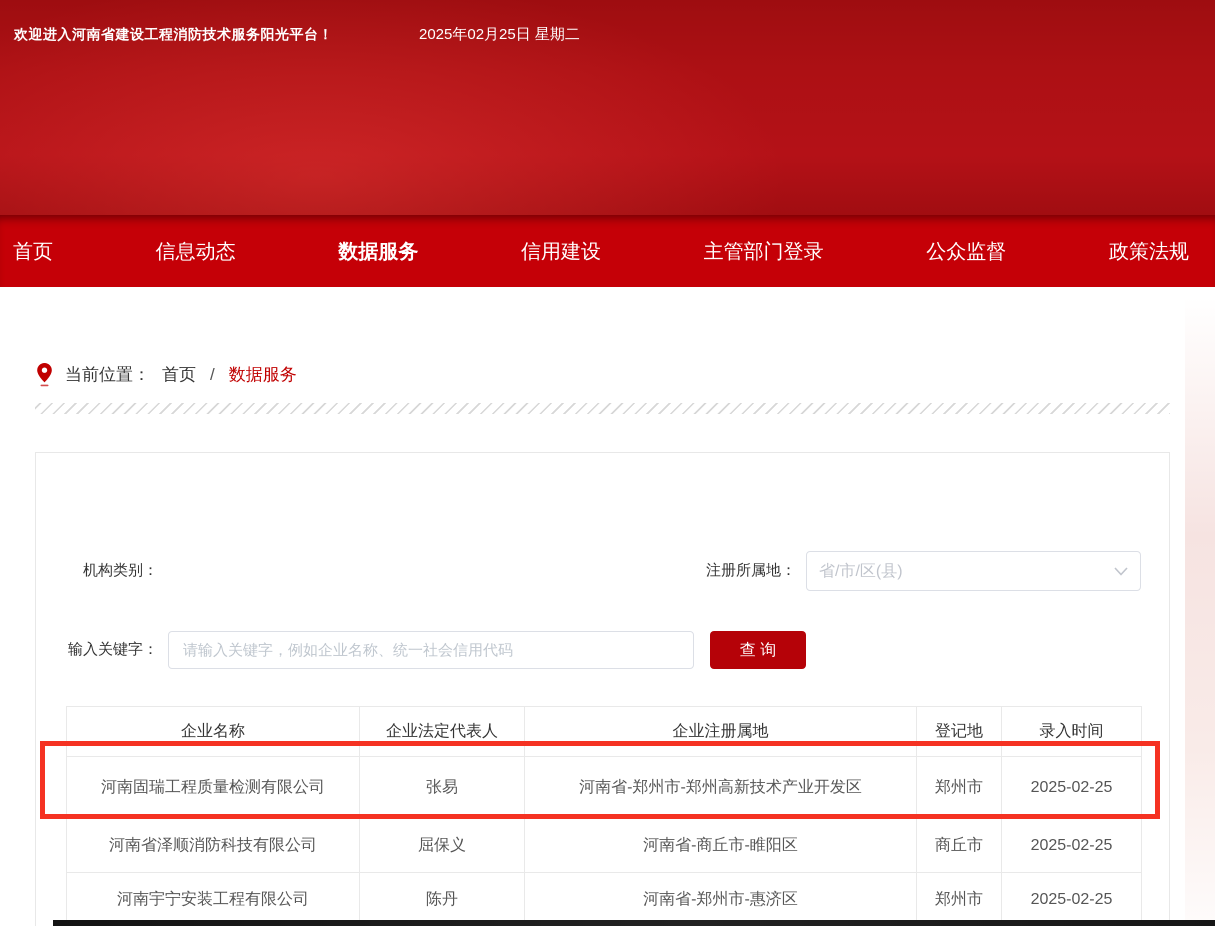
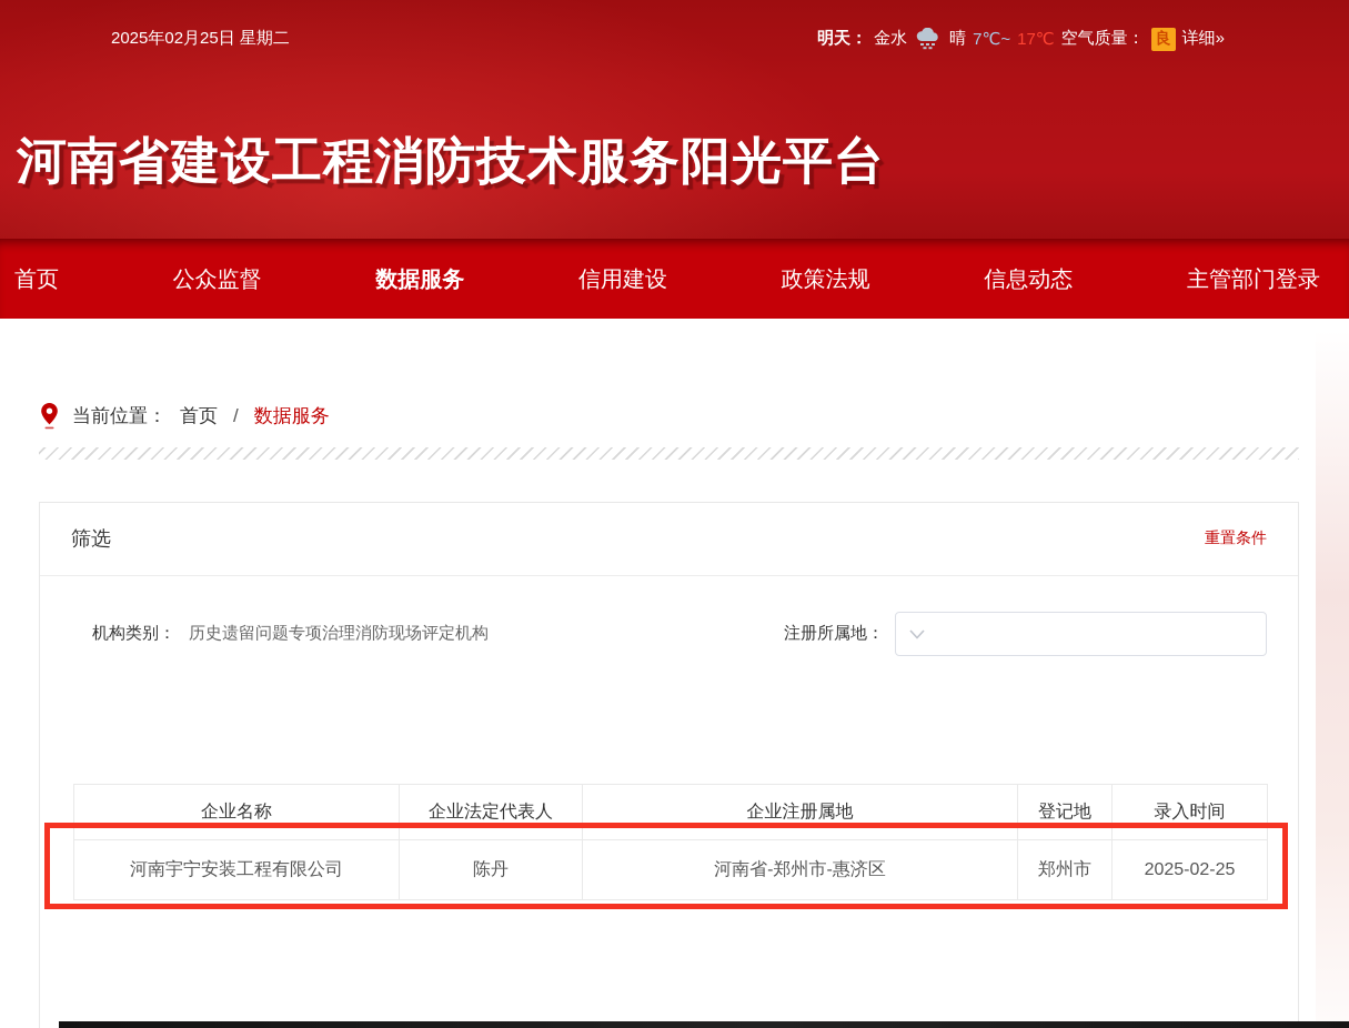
- 欢迎进入河南省建设工程消防技术服务阳光平台！
  2025年02月25日 星期二
+ 明天：
+ 金水
+ 晴
+ 7℃~
+ 17℃
+ 空气质量：
+ 良
+ 详细»
+ 河南省建设工程消防技术服务阳光平台
  首页
- 信息动态
+ 公众监督
  数据服务
  信用建设
- 主管部门登录
+ 政策法规
- 公众监督
+ 信息动态
- 政策法规
+ 主管部门登录
  当前位置：
  首页
  /
  数据服务
+ 筛选
+ 重置条件
  机构类别：
+ 历史遗留问题专项治理消防现场评定机构
  注册所属地：
- 省/市/区(县)
- 输入关键字：
- 请输入关键字，例如企业名称、统一社会信用代码
- 查 询
  企业名称	企业法定代表人	企业注册属地	登记地	录入时间
- 河南固瑞工程质量检测有限公司	张易	河南省-郑州市-郑州高新技术产业开发区	郑州市	2025-02-25
- 河南省泽顺消防科技有限公司	屈保义	河南省-商丘市-睢阳区	商丘市	2025-02-25
  河南宇宁安装工程有限公司	陈丹	河南省-郑州市-惠济区	郑州市	2025-02-25
